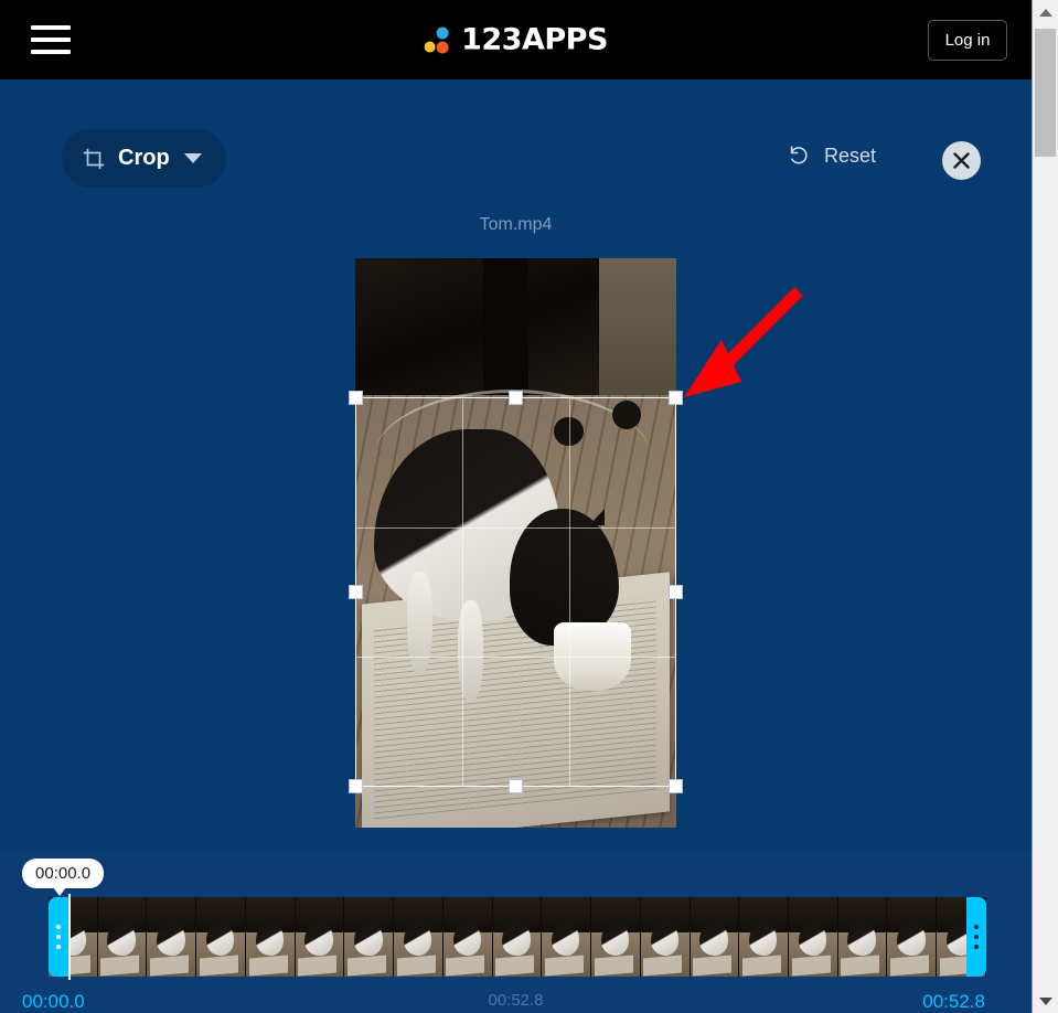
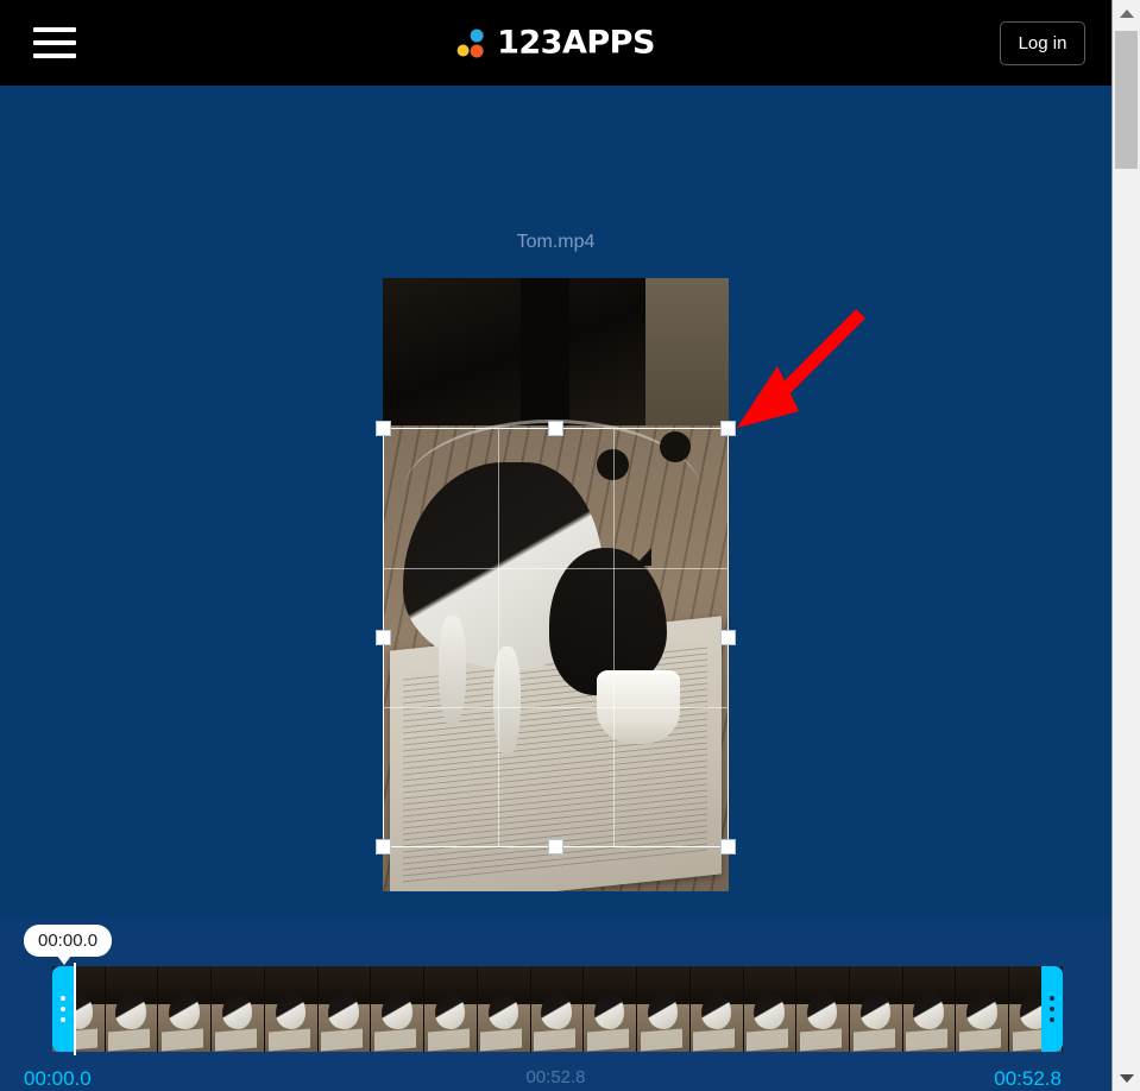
  123APPS
  Log in
- Crop
- Reset
  Tom.mp4
  00:00.0
  00:00.0
  00:52.8
  00:52.8
